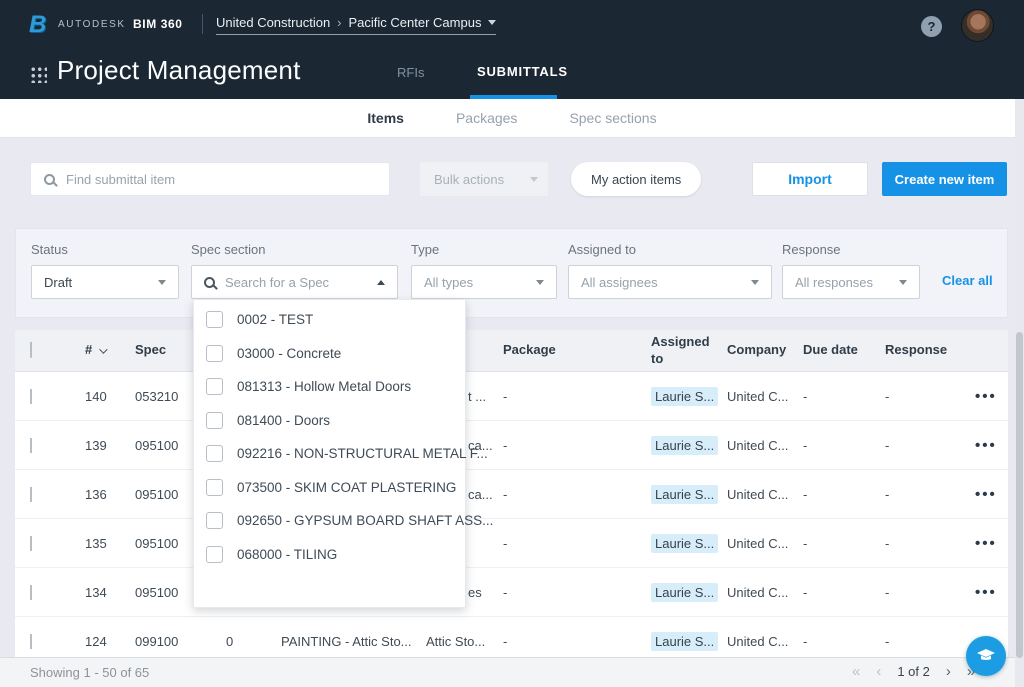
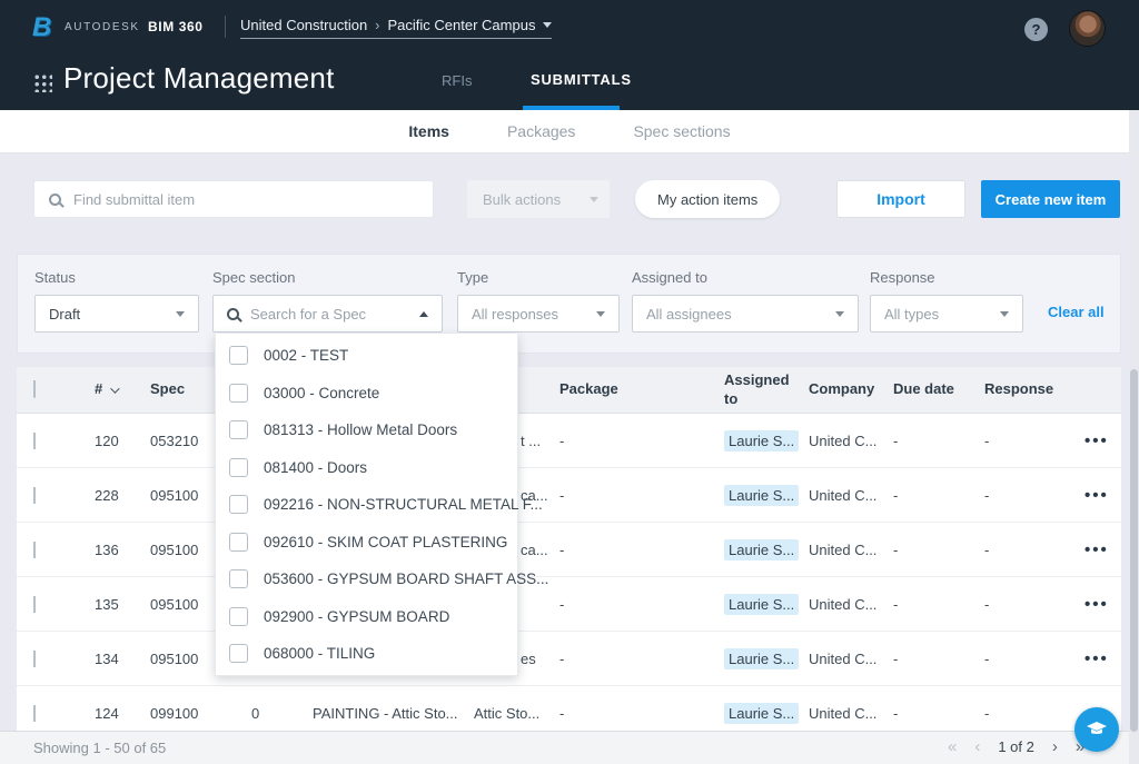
  B
  AUTODESK
  BIM 360
  United Construction
  ›
  Pacific Center Campus
  ?
  Project Management
  RFIs
  SUBMITTALS
  Items
  Packages
  Spec sections
  Find submittal item
  Bulk actions
  My action items
  Import
  Create new item
  Status
  Draft
  Spec section
  Search for a Spec
  Type
- All types
+ All responses
  Assigned to
  All assignees
  Response
- All responses
+ All types
  Clear all
  #
  Spec
  Package
  Assigned to
  Company
  Due date
  Response
- 140
+ 120
  053210
  t ...
  -
  Laurie S...
  United C...
  -
  -
  •••
- 139
+ 228
  095100
  ca...
  -
  Laurie S...
  United C...
  -
  -
  •••
  136
  095100
  ca...
  -
  Laurie S...
  United C...
  -
  -
  •••
  135
  095100
  -
  Laurie S...
  United C...
  -
  -
  •••
  134
  095100
  es
  -
  Laurie S...
  United C...
  -
  -
  •••
  124
  099100
  0
  PAINTING - Attic Sto...
  Attic Sto...
  -
  Laurie S...
  United C...
  -
  -
  0002 - TEST
  03000 - Concrete
  081313 - Hollow Metal Doors
  081400 - Doors
  092216 - NON-STRUCTURAL METAL F...
- 073500 - SKIM COAT PLASTERING
+ 092610 - SKIM COAT PLASTERING
- 092650 - GYPSUM BOARD SHAFT ASS...
+ 053600 - GYPSUM BOARD SHAFT ASS...
+ 092900 - GYPSUM BOARD
  068000 - TILING
  Showing 1 - 50 of 65
  «
  ‹
  1 of 2
  ›
  »
